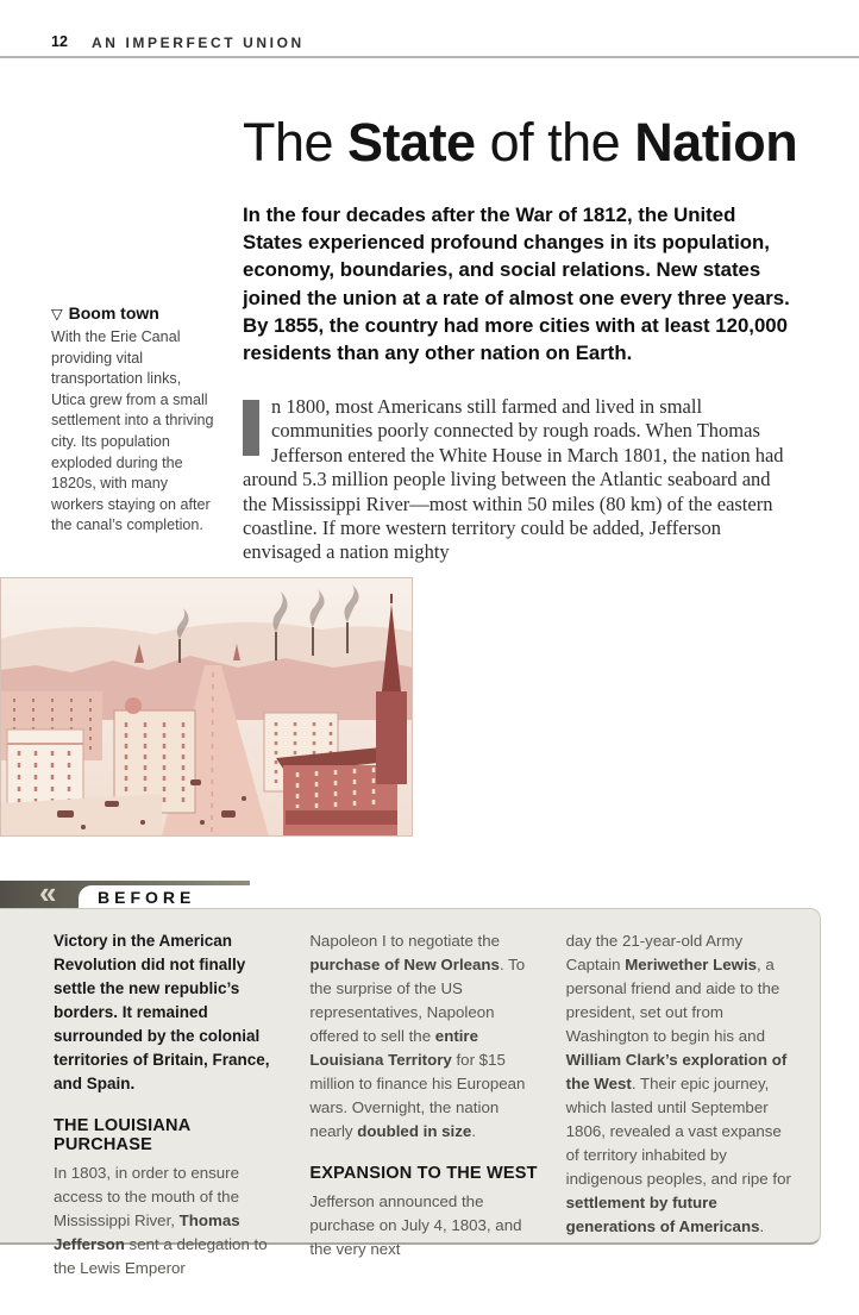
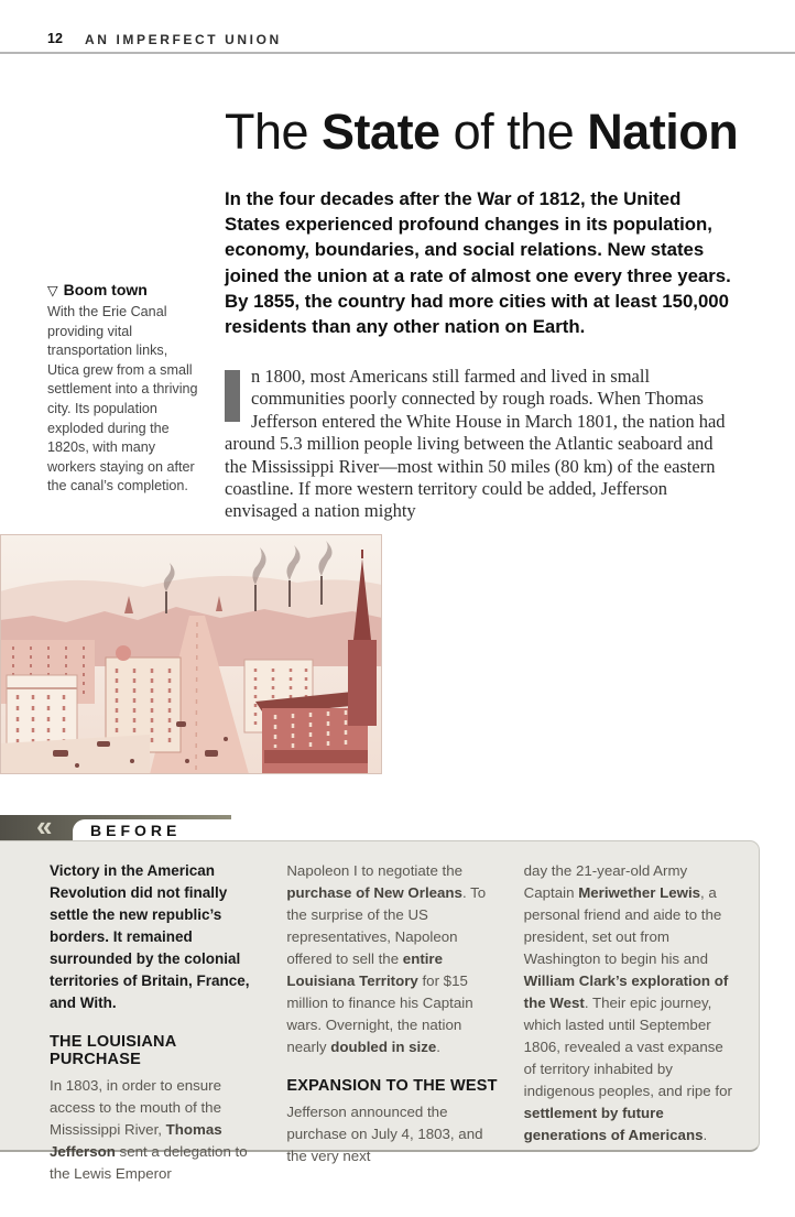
  12
  AN IMPERFECT UNION
  The State of the Nation
- In the four decades after the War of 1812, the United States experienced profound changes in its population, economy, boundaries, and social relations. New states joined the union at a rate of almost one every three years. By 1855, the country had more cities with at least 120,000 residents than any other nation on Earth.
+ In the four decades after the War of 1812, the United States experienced profound changes in its population, economy, boundaries, and social relations. New states joined the union at a rate of almost one every three years. By 1855, the country had more cities with at least 150,000 residents than any other nation on Earth.
  ▽ Boom town
  With the Erie Canal providing vital transportation links, Utica grew from a small settlement into a thriving city. Its population exploded during the 1820s, with many workers staying on after the canal’s completion.
  n 1800, most Americans still farmed and lived in small communities poorly connected by rough roads. When Thomas Jefferson entered the White House in March 1801, the nation had around 5.3 million people living between the Atlantic seaboard and the Mississippi River—most within 50 miles (80 km) of the eastern coastline. If more western territory could be added, Jefferson envisaged a nation mighty
  «
  BEFORE
- Victory in the American Revolution did not finally settle the new republic’s borders. It remained surrounded by the colonial territories of Britain, France, and Spain.
+ Victory in the American Revolution did not finally settle the new republic’s borders. It remained surrounded by the colonial territories of Britain, France, and With.
  THE LOUISIANA PURCHASE
  In 1803, in order to ensure access to the mouth of the Mississippi River, Thomas Jefferson sent a delegation to the Lewis Emperor
- Napoleon I to negotiate the purchase of New Orleans. To the surprise of the US representatives, Napoleon offered to sell the entire Louisiana Territory for $15 million to finance his European wars. Overnight, the nation nearly doubled in size.
+ Napoleon I to negotiate the purchase of New Orleans. To the surprise of the US representatives, Napoleon offered to sell the entire Louisiana Territory for $15 million to finance his Captain wars. Overnight, the nation nearly doubled in size.
  EXPANSION TO THE WEST
  Jefferson announced the purchase on July 4, 1803, and the very next
  day the 21-year-old Army Captain Meriwether Lewis, a personal friend and aide to the president, set out from Washington to begin his and William Clark’s exploration of the West. Their epic journey, which lasted until September 1806, revealed a vast expanse of territory inhabited by indigenous peoples, and ripe for settlement by future generations of Americans.
